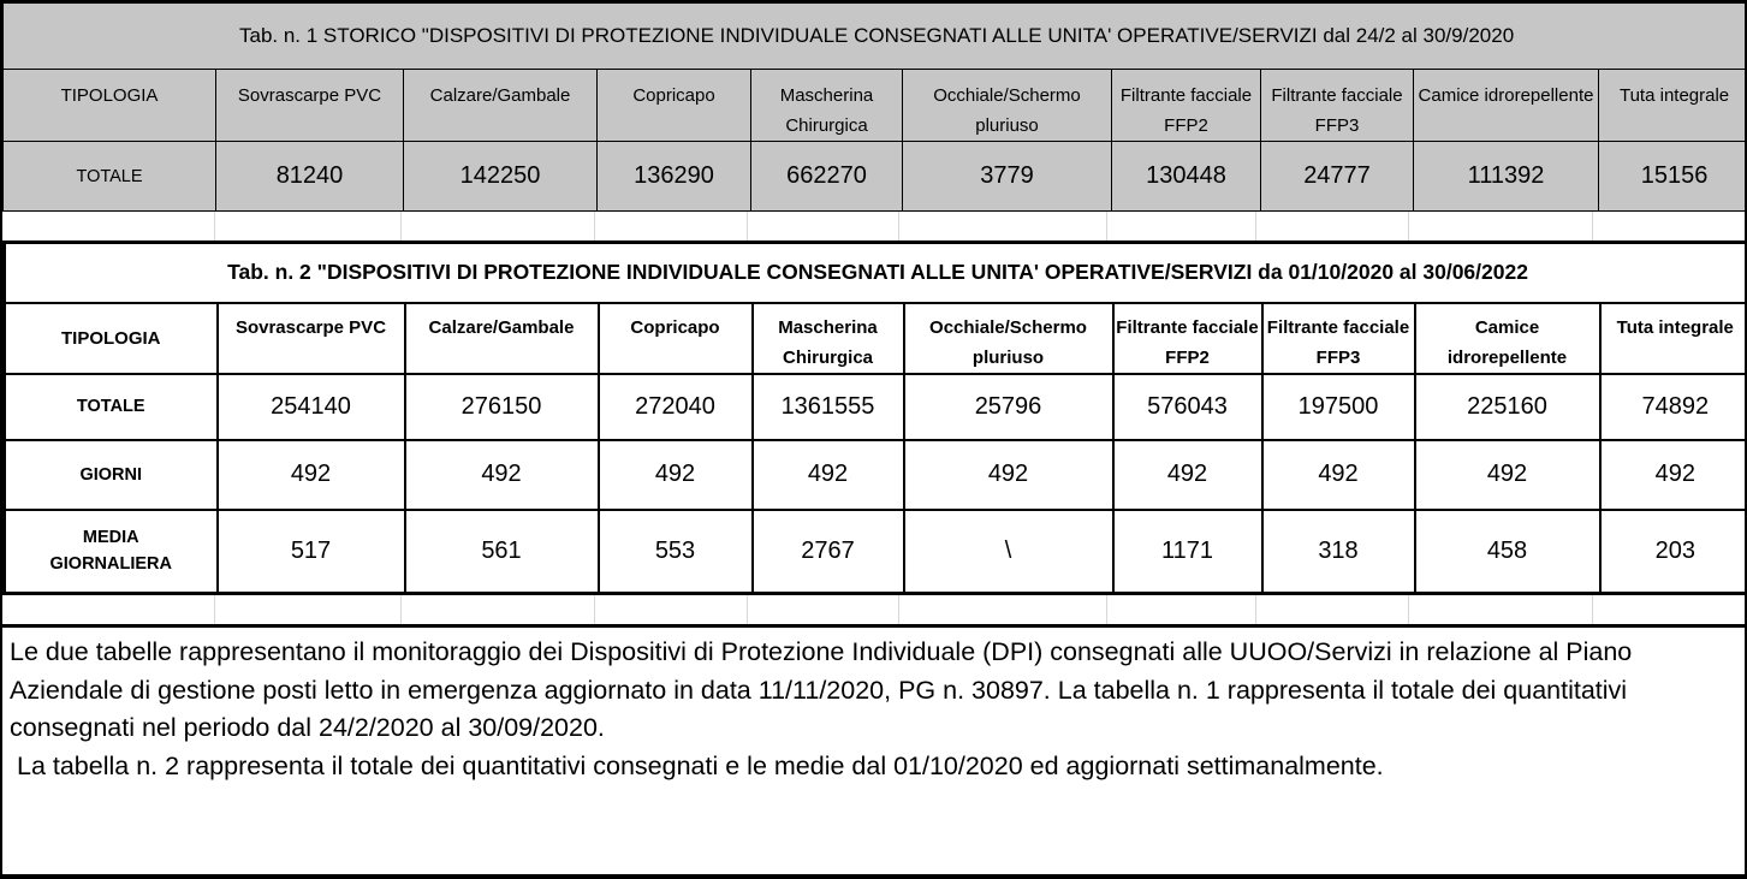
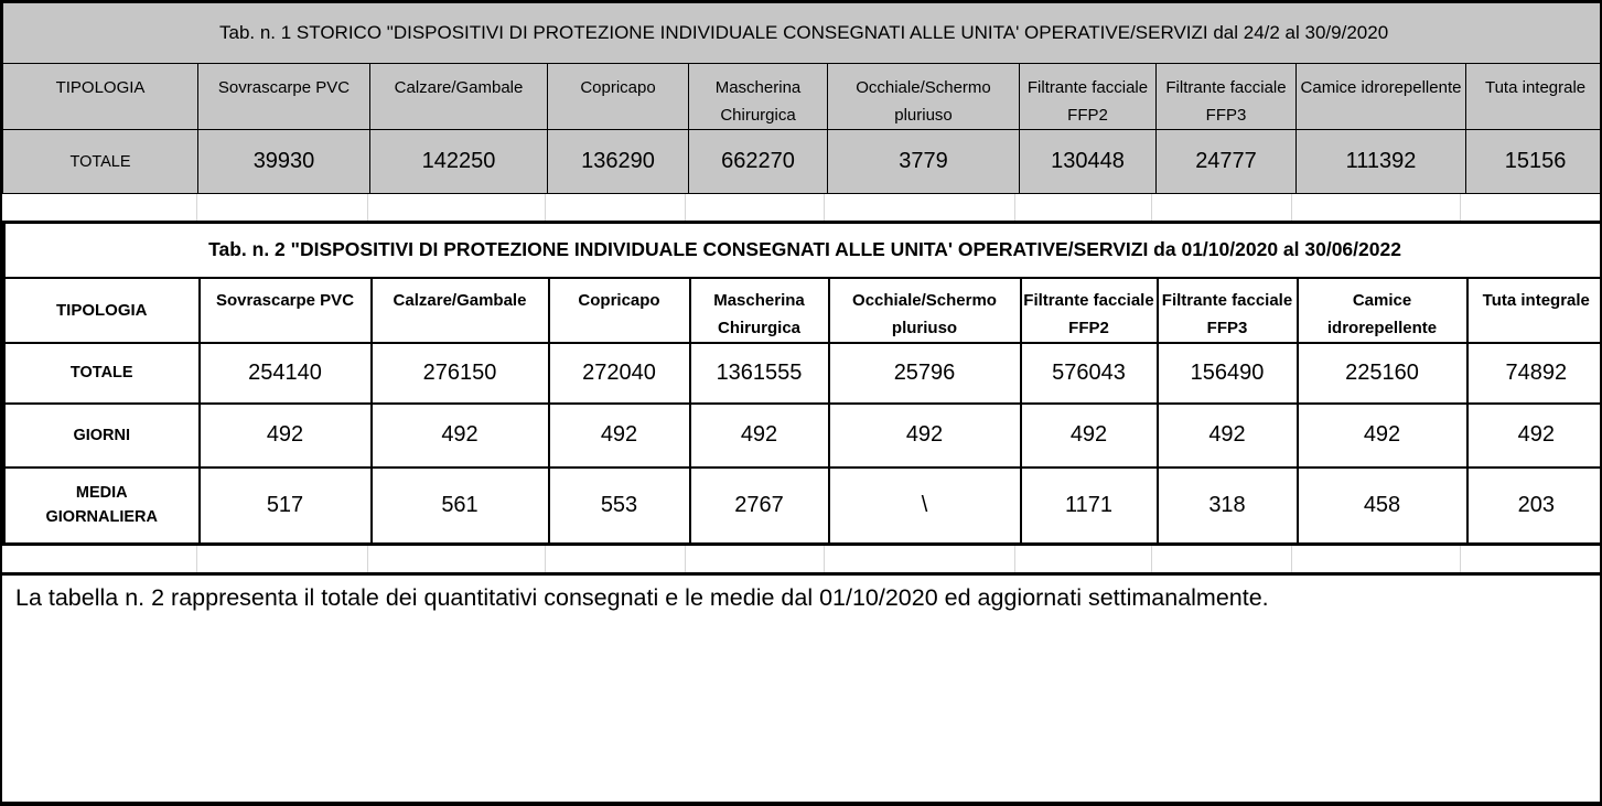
  Tab. n. 1 STORICO "DISPOSITIVI DI PROTEZIONE INDIVIDUALE CONSEGNATI ALLE UNITA' OPERATIVE/SERVIZI dal 24/2 al 30/9/2020
  TIPOLOGIA	Sovrascarpe PVC	Calzare/Gambale	Copricapo	Mascherina Chirurgica	Occhiale/Schermo pluriuso	Filtrante facciale FFP2	Filtrante facciale FFP3	Camice idrorepellente	Tuta integrale
- TOTALE	81240	142250	136290	662270	3779	130448	24777	111392	15156
+ TOTALE	39930	142250	136290	662270	3779	130448	24777	111392	15156
  Tab. n. 2 "DISPOSITIVI DI PROTEZIONE INDIVIDUALE CONSEGNATI ALLE UNITA' OPERATIVE/SERVIZI da 01/10/2020 al 30/06/2022
  TIPOLOGIA	Sovrascarpe PVC	Calzare/Gambale	Copricapo	Mascherina Chirurgica	Occhiale/Schermo pluriuso	Filtrante facciale FFP2	Filtrante facciale FFP3	Camice idrorepellente	Tuta integrale
- TOTALE	254140	276150	272040	1361555	25796	576043	197500	225160	74892
+ TOTALE	254140	276150	272040	1361555	25796	576043	156490	225160	74892
  GIORNI	492	492	492	492	492	492	492	492	492
  MEDIA GIORNALIERA	517	561	553	2767	\	1171	318	458	203
- Le due tabelle rappresentano il monitoraggio dei Dispositivi di Protezione Individuale (DPI) consegnati alle UUOO/Servizi in relazione al Piano Aziendale di gestione posti letto in emergenza aggiornato in data 11/11/2020, PG n. 30897. La tabella n. 1 rappresenta il totale dei quantitativi consegnati nel periodo dal 24/2/2020 al 30/09/2020.
  La tabella n. 2 rappresenta il totale dei quantitativi consegnati e le medie dal 01/10/2020 ed aggiornati settimanalmente.
